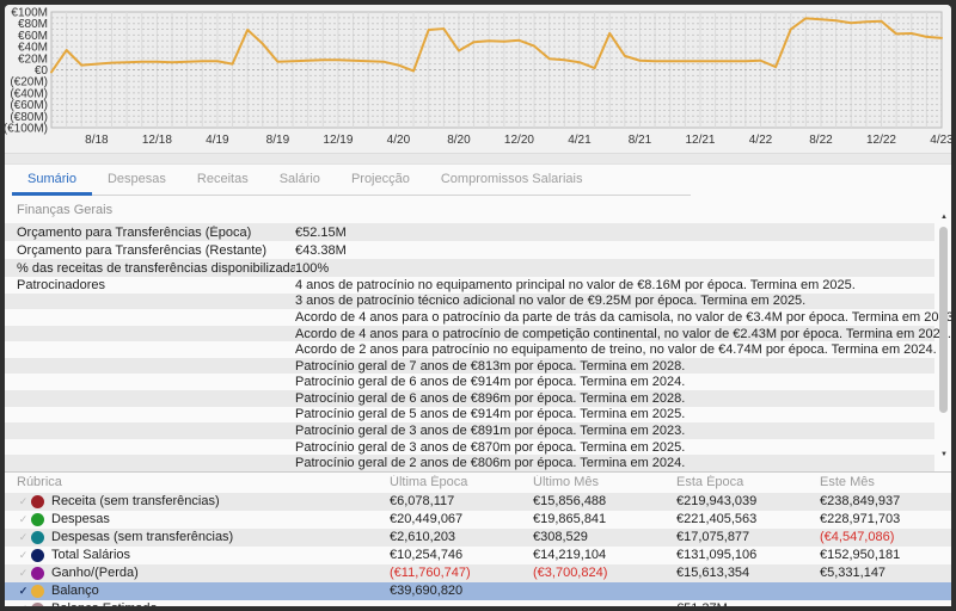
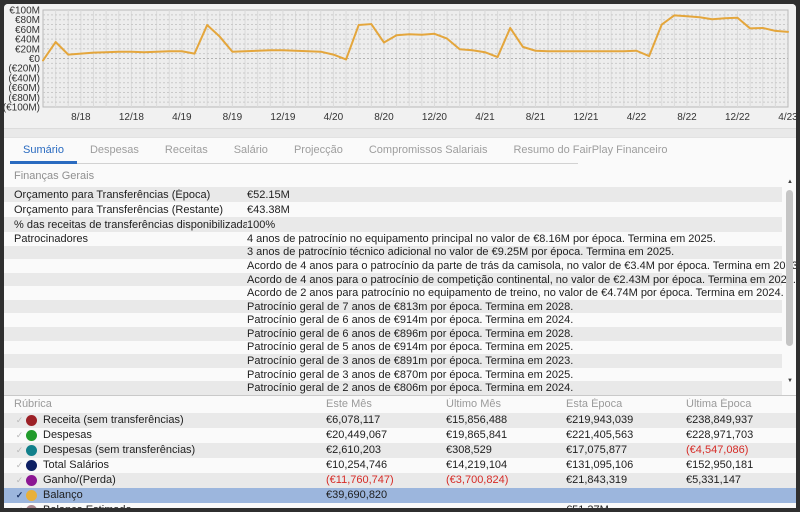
  €100M
  €80M
  €60M
  €40M
  €20M
  €0
  (€20M)
  (€40M)
  (€60M)
  (€80M)
  (€100M)
  8/18
  12/18
  4/19
  8/19
  12/19
  4/20
  8/20
  12/20
  4/21
  8/21
  12/21
  4/22
  8/22
  12/22
  4/23
  Sumário
  Despesas
  Receitas
  Salário
  Projecção
  Compromissos Salariais
+ Resumo do FairPlay Financeiro
  Finanças Gerais
  Orçamento para Transferências (Época)
  €52.15M
  Orçamento para Transferências (Restante)
  €43.38M
  % das receitas de transferências disponibilizada
  100%
  Patrocinadores
  4 anos de patrocínio no equipamento principal no valor de €8.16M por época. Termina em 2025.
  3 anos de patrocínio técnico adicional no valor de €9.25M por época. Termina em 2025.
  Acordo de 4 anos para o patrocínio da parte de trás da camisola, no valor de €3.4M por época. Termina em 203
  Acordo de 4 anos para o patrocínio de competição continental, no valor de €2.43M por época. Termina em 202.
  Acordo de 2 anos para patrocínio no equipamento de treino, no valor de €4.74M por época. Termina em 2024.
  Patrocínio geral de 7 anos de €813m por época. Termina em 2028.
  Patrocínio geral de 6 anos de €914m por época. Termina em 2024.
  Patrocínio geral de 6 anos de €896m por época. Termina em 2028.
  Patrocínio geral de 5 anos de €914m por época. Termina em 2025.
  Patrocínio geral de 3 anos de €891m por época. Termina em 2023.
  Patrocínio geral de 3 anos de €870m por época. Termina em 2025.
  Patrocínio geral de 2 anos de €806m por época. Termina em 2024.
  Rúbrica
- Última Época
+ Este Mês
  Último Mês
  Esta Época
- Este Mês
+ Última Época
  ✓
  Receita (sem transferências)
  €6,078,117
  €15,856,488
  €219,943,039
  €238,849,937
  ✓
  Despesas
  €20,449,067
  €19,865,841
  €221,405,563
  €228,971,703
  ✓
  Despesas (sem transferências)
  €2,610,203
  €308,529
  €17,075,877
  (€4,547,086)
  ✓
  Total Salários
  €10,254,746
  €14,219,104
  €131,095,106
  €152,950,181
  ✓
  Ganho/(Perda)
  (€11,760,747)
  (€3,700,824)
- €15,613,354
+ €21,843,319
  €5,331,147
  ✓
  Balanço
  €39,690,820
